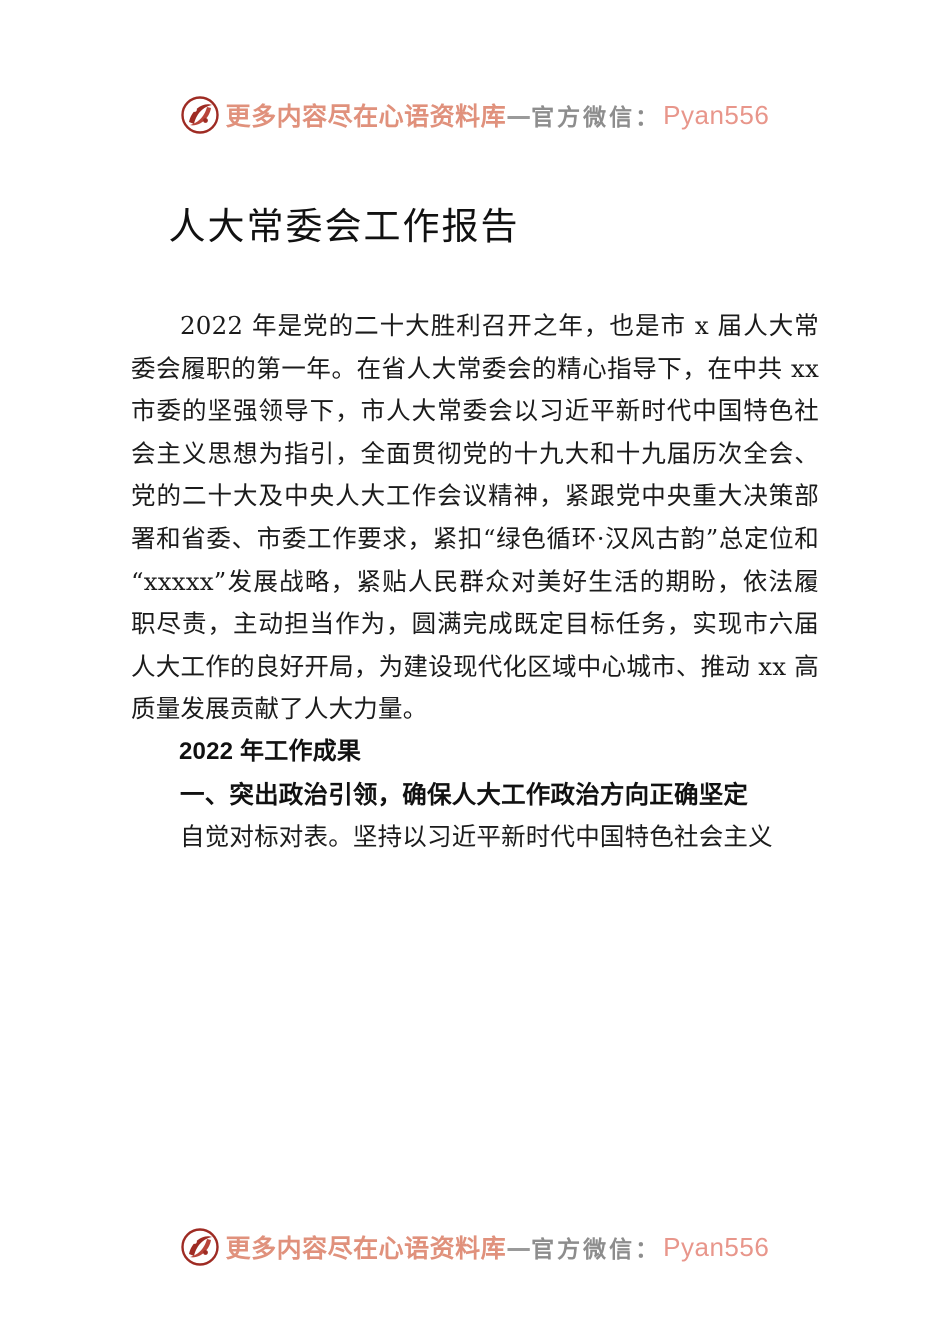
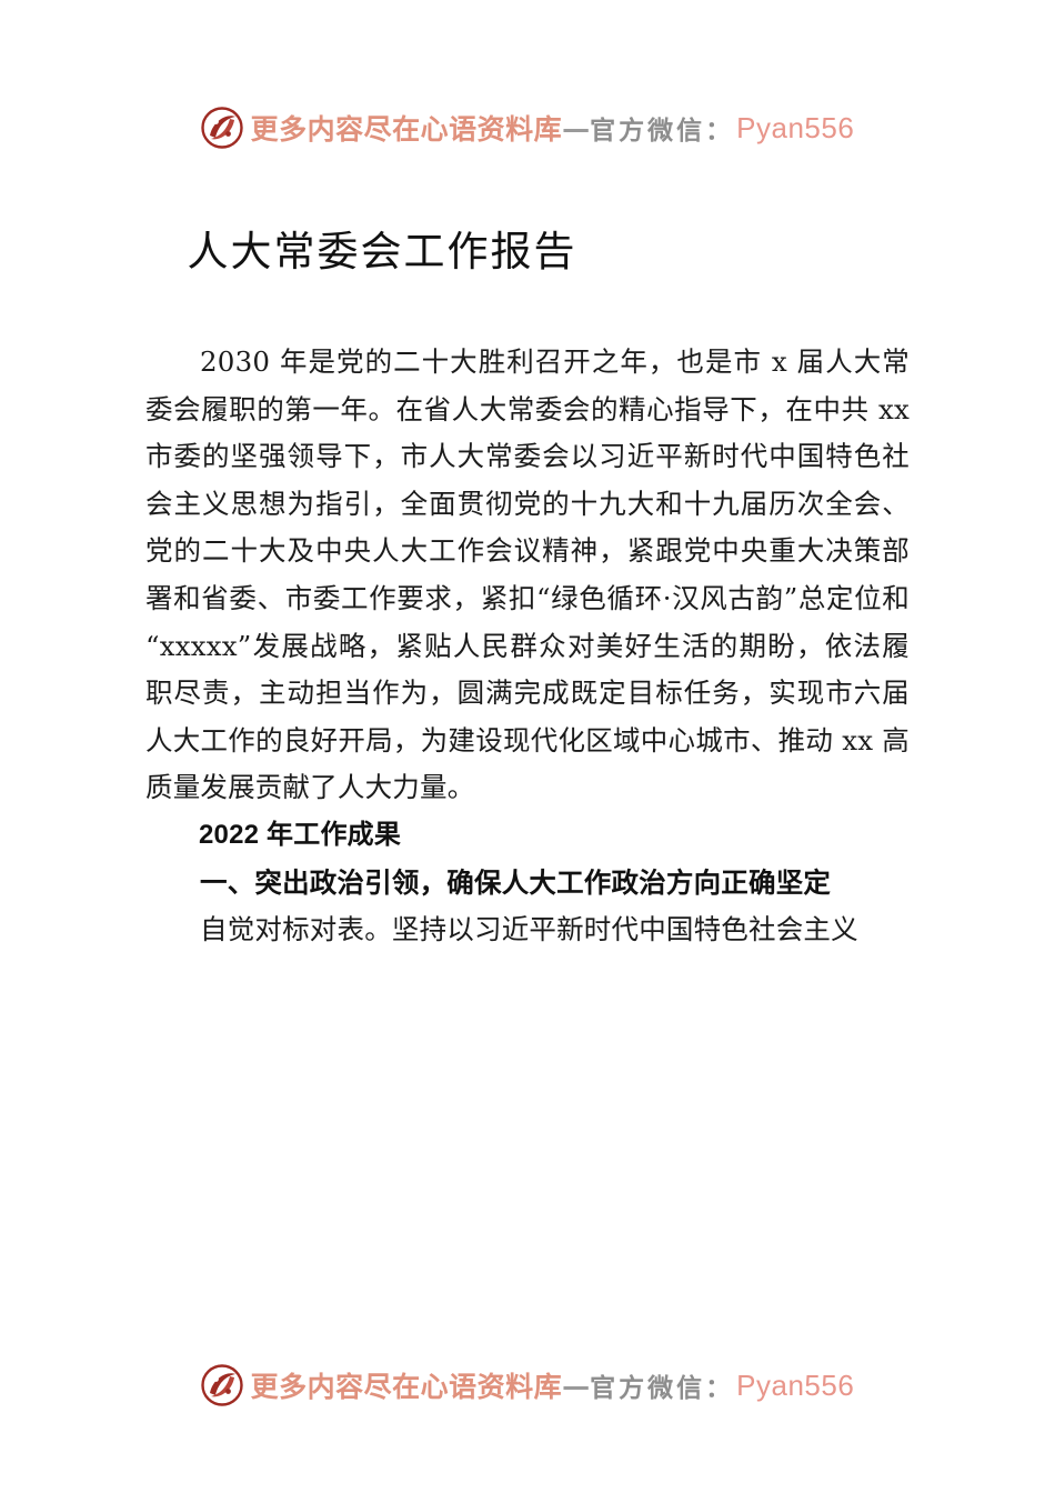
  更多内容尽在心语资料库
  —
  官方微信：
  Pyan556
  人大常委会工作报告
- 2022 年是党的二十大胜利召开之年，也是市 x 届人大常委会履职的第一年。在省人大常委会的精心指导下，在中共 xx 市委的坚强领导下，市人大常委会以习近平新时代中国特色社会主义思想为指引，全面贯彻党的十九大和十九届历次全会、党的二十大及中央人大工作会议精神，紧跟党中央重大决策部署和省委、市委工作要求，紧扣“绿色循环·汉风古韵”总定位和“xxxxx”发展战略，紧贴人民群众对美好生活的期盼，依法履职尽责，主动担当作为，圆满完成既定目标任务，实现市六届人大工作的良好开局，为建设现代化区域中心城市、推动 xx 高质量发展贡献了人大力量。
+ 2030 年是党的二十大胜利召开之年，也是市 x 届人大常委会履职的第一年。在省人大常委会的精心指导下，在中共 xx 市委的坚强领导下，市人大常委会以习近平新时代中国特色社会主义思想为指引，全面贯彻党的十九大和十九届历次全会、党的二十大及中央人大工作会议精神，紧跟党中央重大决策部署和省委、市委工作要求，紧扣“绿色循环·汉风古韵”总定位和“xxxxx”发展战略，紧贴人民群众对美好生活的期盼，依法履职尽责，主动担当作为，圆满完成既定目标任务，实现市六届人大工作的良好开局，为建设现代化区域中心城市、推动 xx 高质量发展贡献了人大力量。
  2022 年工作成果
  一、突出政治引领，确保人大工作政治方向正确坚定
  自觉对标对表。坚持以习近平新时代中国特色社会主义
  更多内容尽在心语资料库
  —
  官方微信：
  Pyan556
